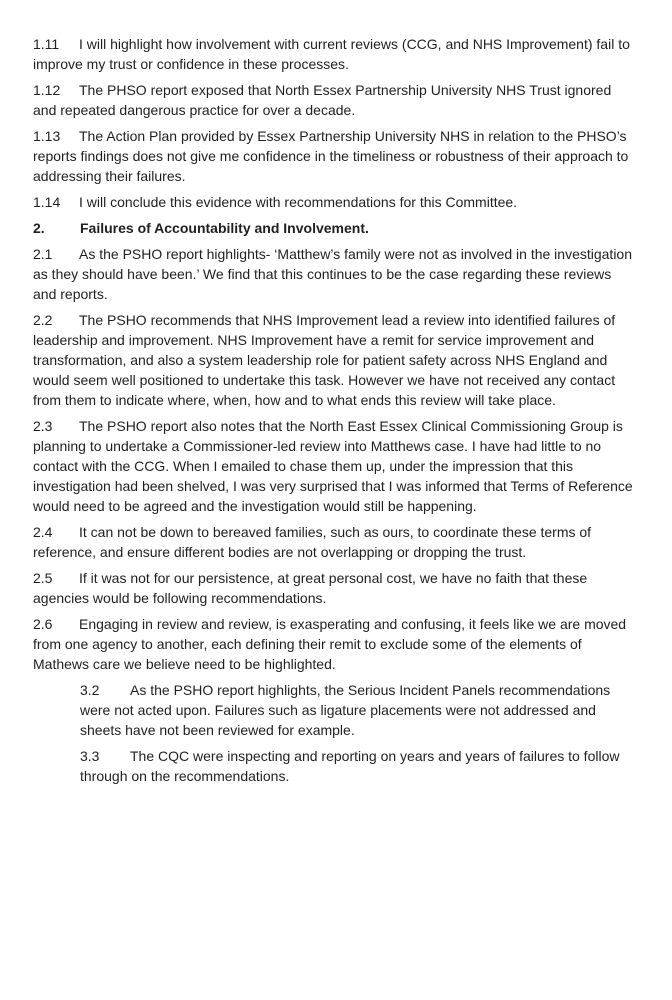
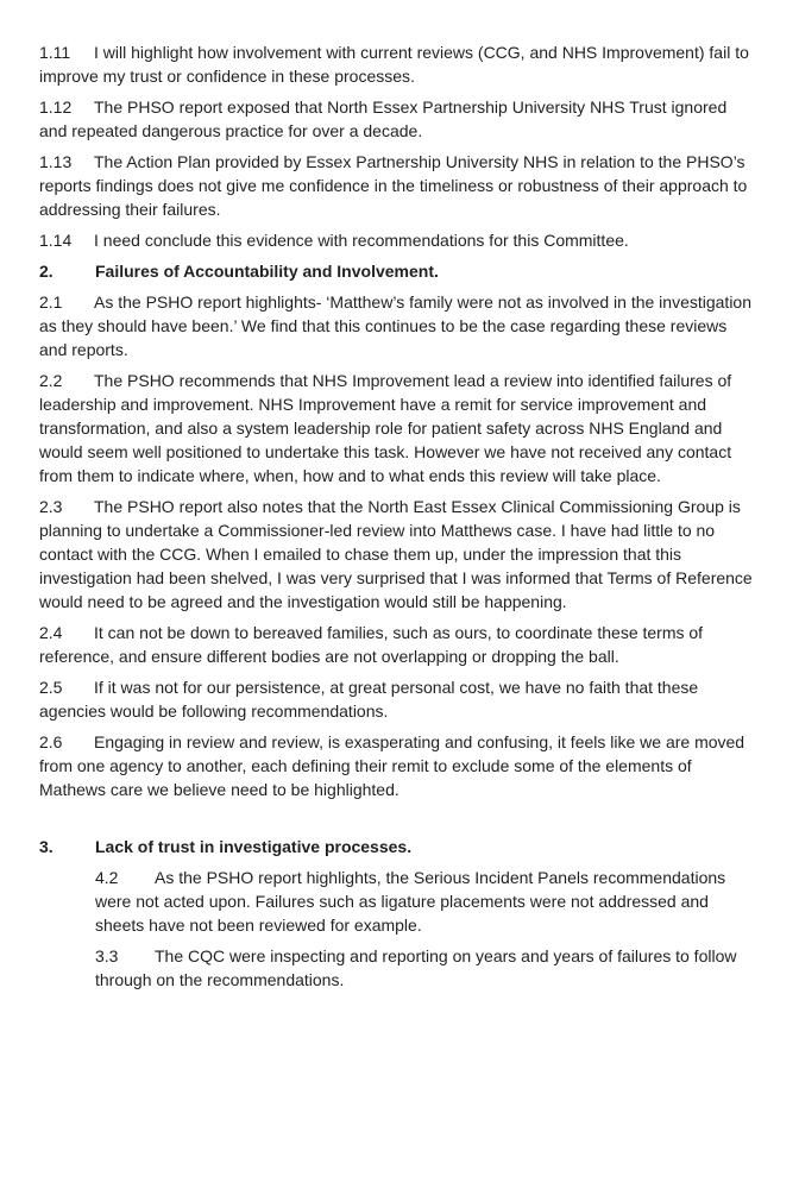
  1.11 I will highlight how involvement with current reviews (CCG, and NHS Improvement) fail to improve my trust or confidence in these processes.
  1.12 The PHSO report exposed that North Essex Partnership University NHS Trust ignored and repeated dangerous practice for over a decade.
  1.13 The Action Plan provided by Essex Partnership University NHS in relation to the PHSO’s reports findings does not give me confidence in the timeliness or robustness of their approach to addressing their failures.
- 1.14 I will conclude this evidence with recommendations for this Committee.
+ 1.14 I need conclude this evidence with recommendations for this Committee.
  2. Failures of Accountability and Involvement.
  2.1 As the PSHO report highlights- ‘Matthew’s family were not as involved in the investigation as they should have been.’ We find that this continues to be the case regarding these reviews and reports.
  2.2 The PSHO recommends that NHS Improvement lead a review into identified failures of leadership and improvement. NHS Improvement have a remit for service improvement and transformation, and also a system leadership role for patient safety across NHS England and would seem well positioned to undertake this task. However we have not received any contact from them to indicate where, when, how and to what ends this review will take place.
  2.3 The PSHO report also notes that the North East Essex Clinical Commissioning Group is planning to undertake a Commissioner-led review into Matthews case. I have had little to no contact with the CCG. When I emailed to chase them up, under the impression that this investigation had been shelved, I was very surprised that I was informed that Terms of Reference would need to be agreed and the investigation would still be happening.
- 2.4 It can not be down to bereaved families, such as ours, to coordinate these terms of reference, and ensure different bodies are not overlapping or dropping the trust.
+ 2.4 It can not be down to bereaved families, such as ours, to coordinate these terms of reference, and ensure different bodies are not overlapping or dropping the ball.
  2.5 If it was not for our persistence, at great personal cost, we have no faith that these agencies would be following recommendations.
  2.6 Engaging in review and review, is exasperating and confusing, it feels like we are moved from one agency to another, each defining their remit to exclude some of the elements of Mathews care we believe need to be highlighted.
+ 3. Lack of trust in investigative processes.
- 3.2 As the PSHO report highlights, the Serious Incident Panels recommendations were not acted upon. Failures such as ligature placements were not addressed and sheets have not been reviewed for example.
+ 4.2 As the PSHO report highlights, the Serious Incident Panels recommendations were not acted upon. Failures such as ligature placements were not addressed and sheets have not been reviewed for example.
  3.3 The CQC were inspecting and reporting on years and years of failures to follow through on the recommendations.
